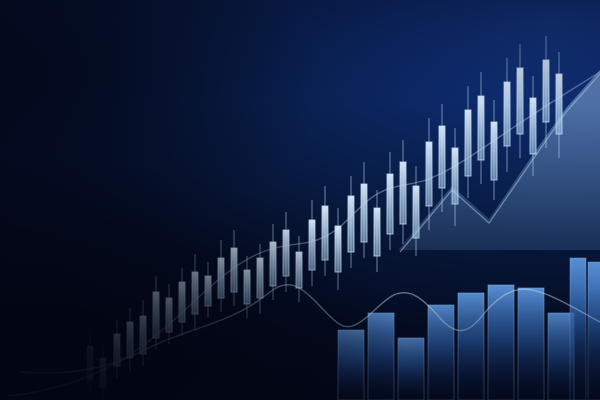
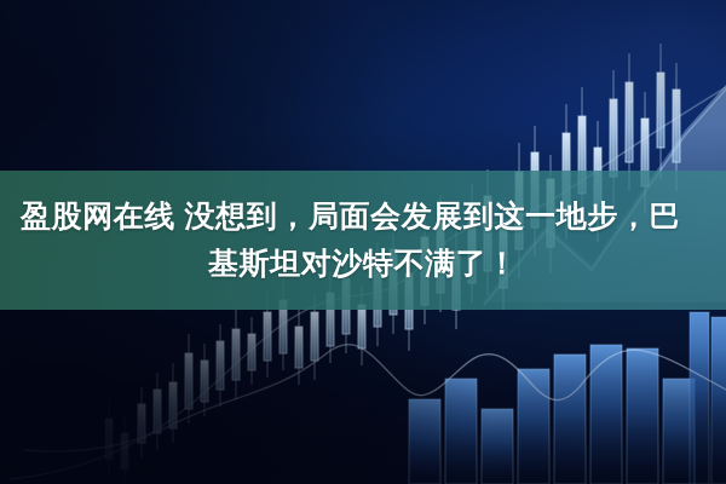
+ 盈股网在线 没想到，局面会发展到这一地步，巴
+ 基斯坦对沙特不满了！
